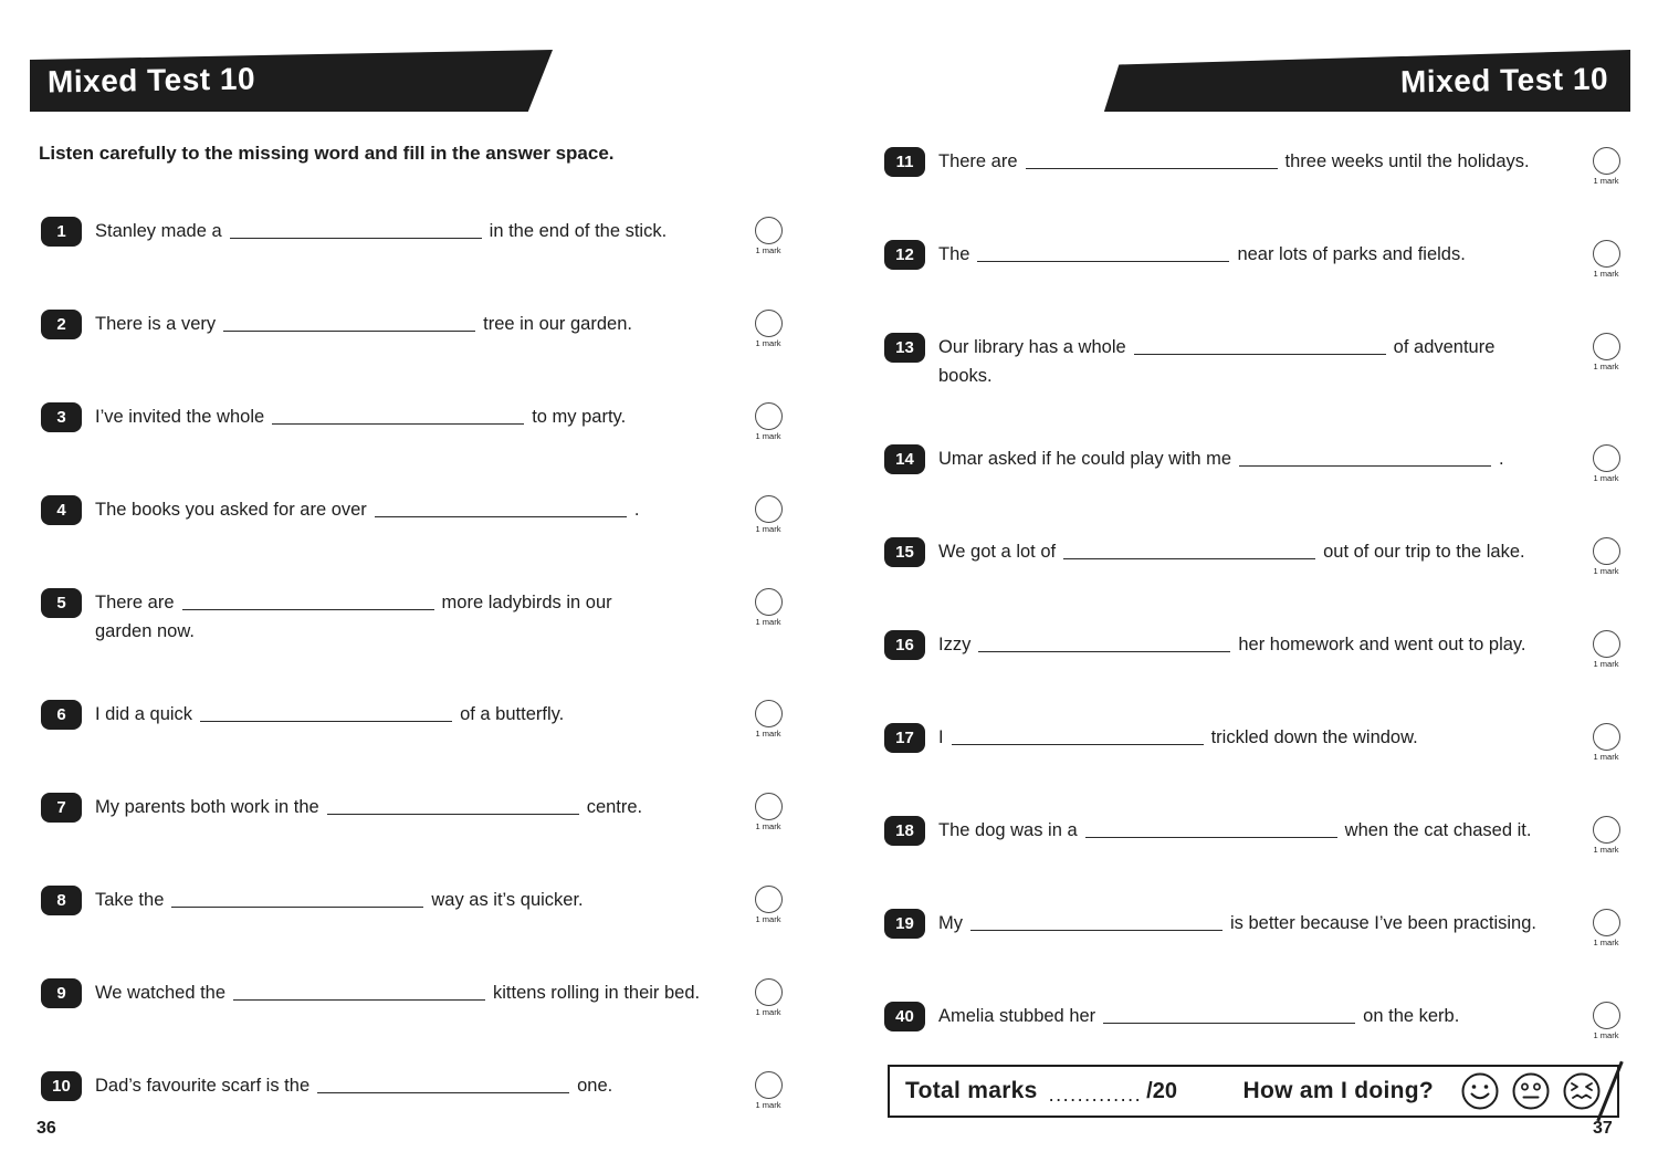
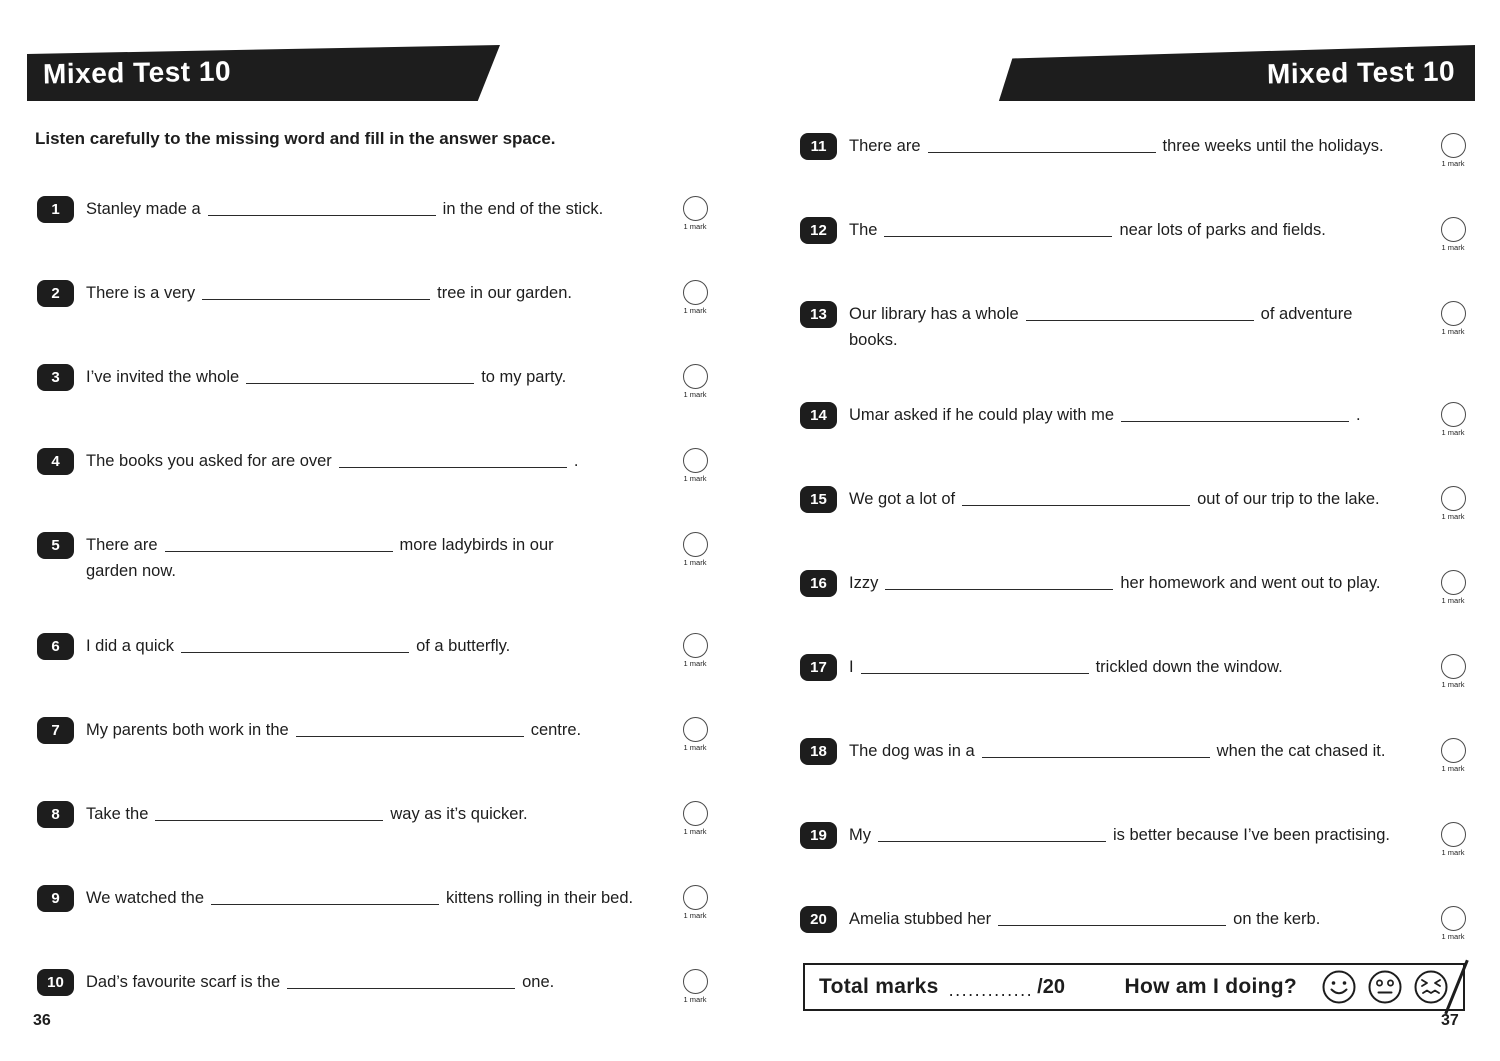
  Mixed Test 10
  Listen carefully to the missing word and fill in the answer space.
  1
  Stanley made a in the end of the stick.
  1 mark
  2
  There is a very tree in our garden.
  1 mark
  3
  I’ve invited the whole to my party.
  1 mark
  4
  The books you asked for are over .
  1 mark
  5
  There are more ladybirds in our
  garden now.
  1 mark
  6
  I did a quick of a butterfly.
  1 mark
  7
  My parents both work in the centre.
  1 mark
  8
  Take the way as it’s quicker.
  1 mark
  9
  We watched the kittens rolling in their bed.
  1 mark
  10
  Dad’s favourite scarf is the one.
  1 mark
  Mixed Test 10
  11
  There are three weeks until the holidays.
  1 mark
  12
  The near lots of parks and fields.
  1 mark
  13
  Our library has a whole of adventure
  books.
  1 mark
  14
  Umar asked if he could play with me .
  1 mark
  15
  We got a lot of out of our trip to the lake.
  1 mark
  16
  Izzy her homework and went out to play.
  1 mark
  17
  I trickled down the window.
  1 mark
  18
  The dog was in a when the cat chased it.
  1 mark
  19
  My is better because I’ve been practising.
  1 mark
- 40
+ 20
  Amelia stubbed her on the kerb.
  1 mark
  Total marks
  .............
  /20
  How am I doing?
  36
  37
